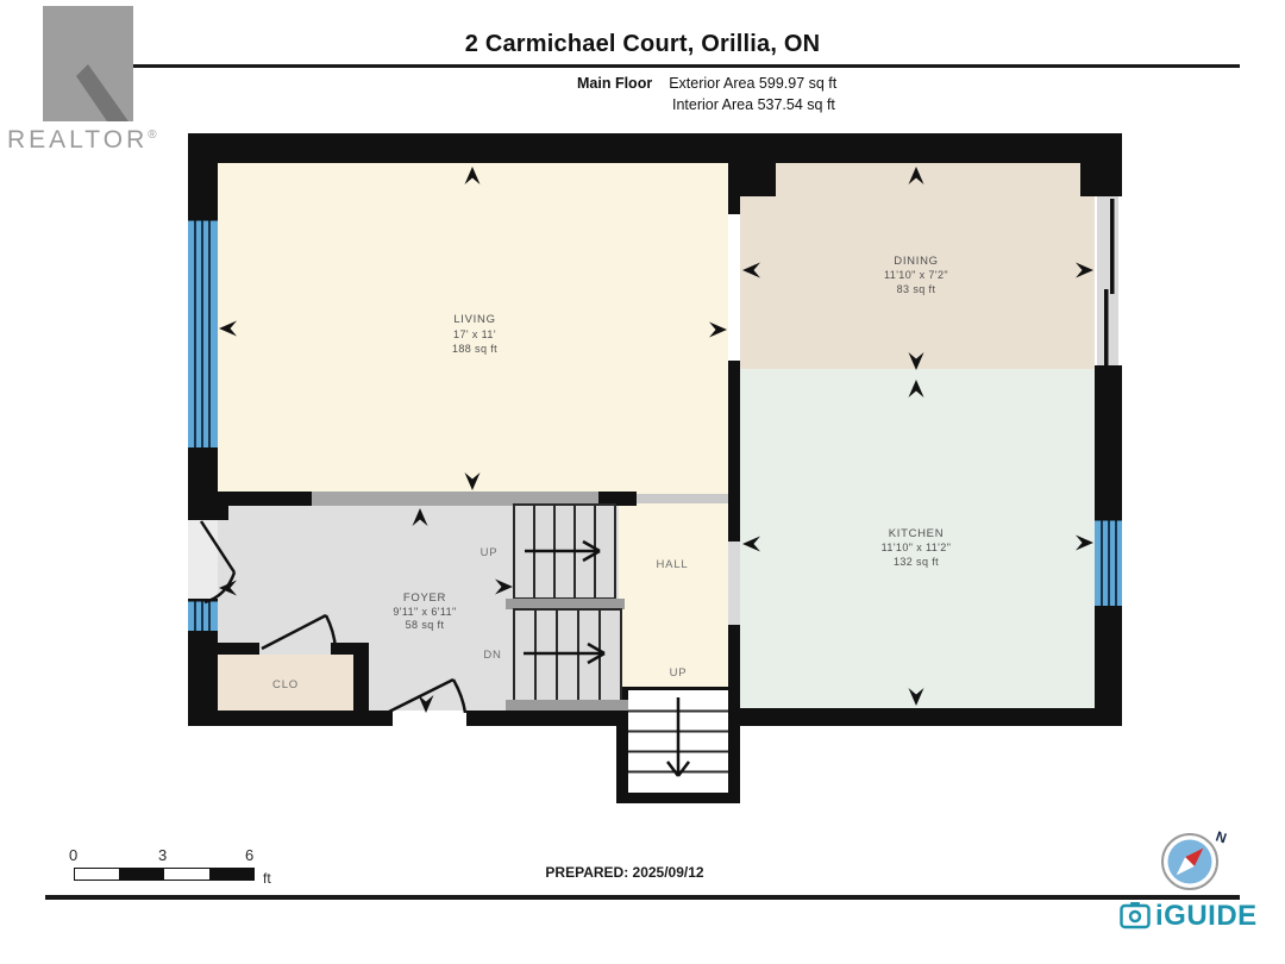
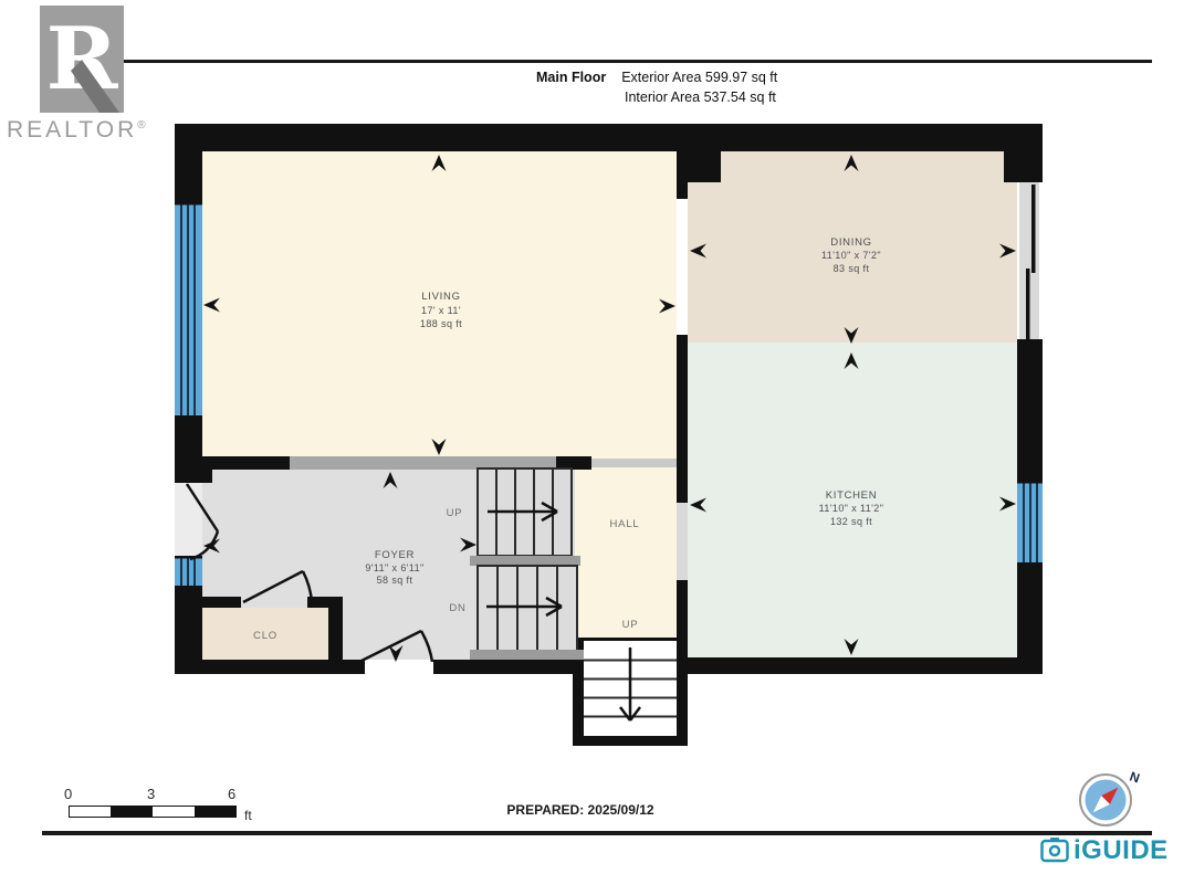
  LIVING
  17' x 11'
  188 sq ft
  DINING
  11'10" x 7'2"
  83 sq ft
  KITCHEN
  11'10" x 11'2"
  132 sq ft
  FOYER
  9'11" x 6'11"
  58 sq ft
  HALL
  CLO
  UP
  DN
  UP
- 2 Carmichael Court, Orillia, ON
  Main Floor Exterior Area 599.97 sq ft
  Interior Area 537.54 sq ft
+ R
  REALTOR®
  0
  3
  6
  ft
  PREPARED: 2025/09/12
  iGUIDE
